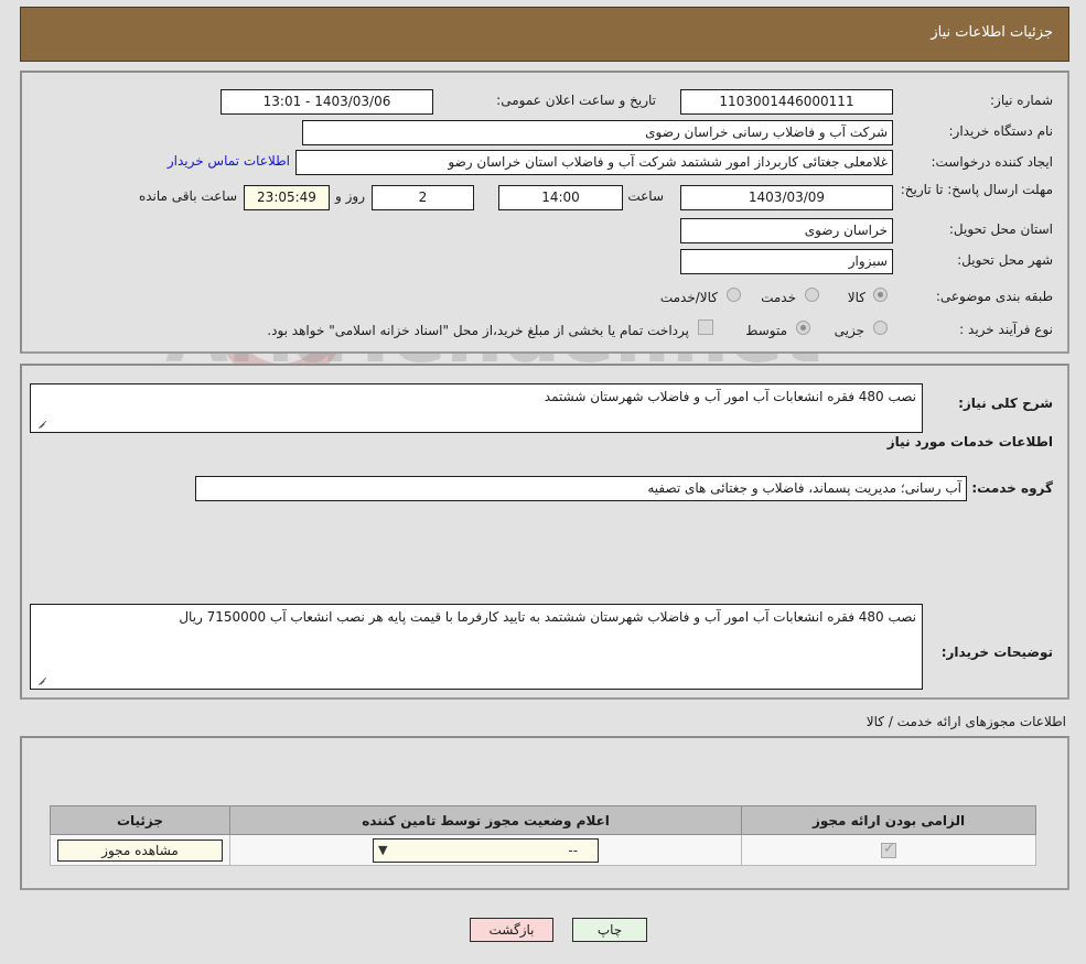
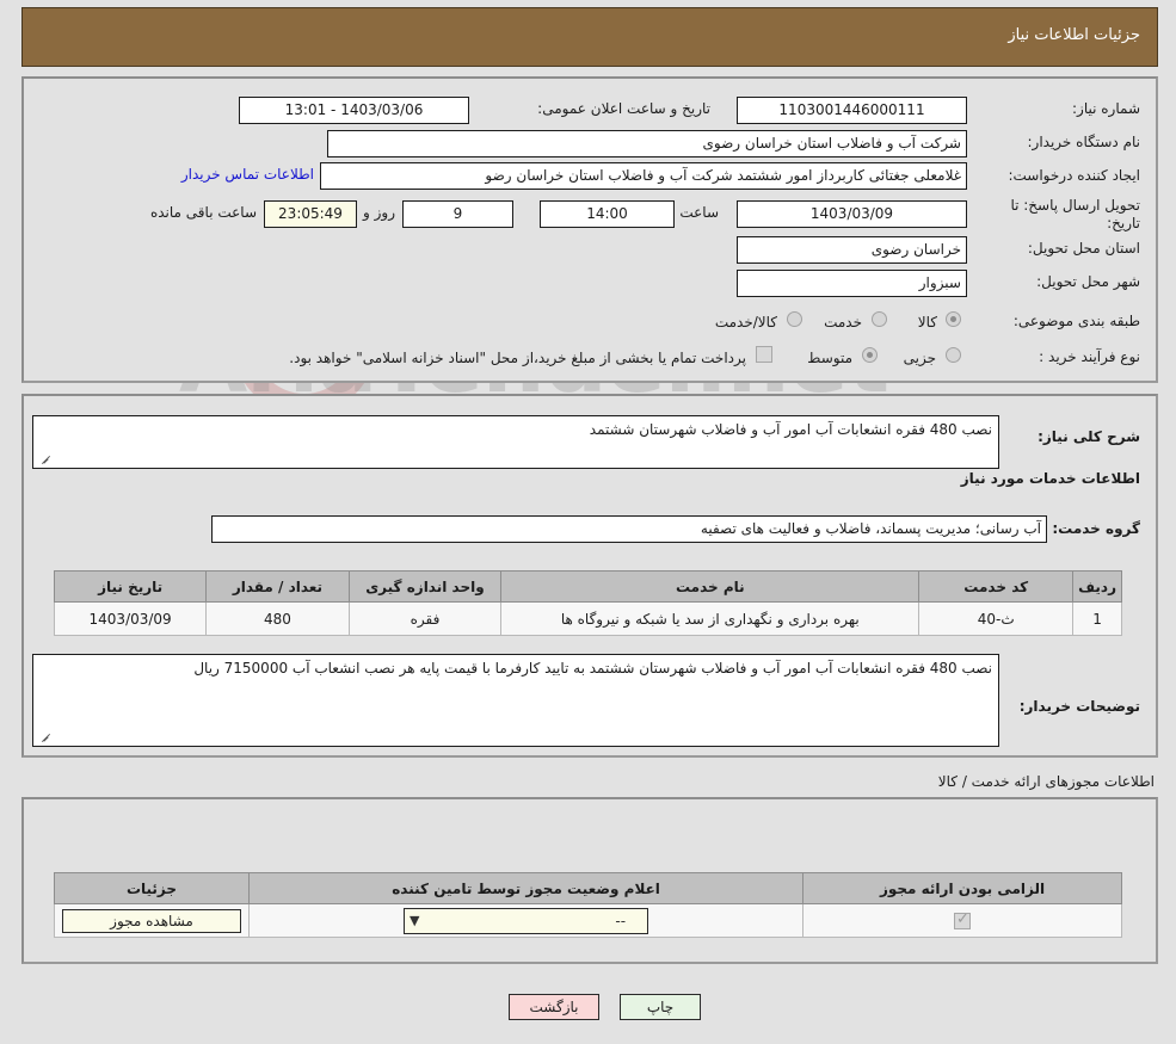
  جزئیات اطلاعات نیاز
  شماره نیاز:
  1103001446000111
  تاریخ و ساعت اعلان عمومی:
  1403/03/06 - 13:01
  نام دستگاه خریدار:
- شرکت آب و فاضلاب رسانی خراسان رضوی
+ شرکت آب و فاضلاب استان خراسان رضوی
  ایجاد کننده درخواست:
  غلامعلی جغتائی کاربرداز امور ششتمد شرکت آب و فاضلاب استان خراسان رضو
  اطلاعات تماس خریدار
- مهلت ارسال پاسخ: تا تاریخ:
+ تحویل ارسال پاسخ: تا تاریخ:
  1403/03/09
  ساعت
  14:00
- 2
+ 9
  روز و
  23:05:49
  ساعت باقی مانده
  استان محل تحویل:
  خراسان رضوی
  شهر محل تحویل:
  سبزوار
  طبقه بندی موضوعی:
  کالا
  خدمت
  کالا/خدمت
  نوع فرآیند خرید :
  جزیی
  متوسط
  پرداخت تمام یا بخشی از مبلغ خرید،از محل "اسناد خزانه اسلامی" خواهد بود.
  شرح کلی نیاز:
  نصب 480 فقره انشعابات آب امور آب و فاضلاب شهرستان ششتمد
  اطلاعات خدمات مورد نیاز
  گروه خدمت:
- آب رسانی؛ مدیریت پسماند، فاضلاب و جغتائی های تصفیه
+ آب رسانی؛ مدیریت پسماند، فاضلاب و فعالیت های تصفیه
+ ردیف	کد خدمت	نام خدمت	واحد اندازه گیری	تعداد / مقدار	تاریخ نیاز
+ 1	ث-40	بهره برداری و نگهداری از سد یا شبکه و نیروگاه ها	فقره	480	1403/03/09
  توضیحات خریدار:
  نصب 480 فقره انشعابات آب امور آب و فاضلاب شهرستان ششتمد به تایید کارفرما با قیمت پایه هر نصب انشعاب آب 7150000 ریال
  اطلاعات مجوزهای ارائه خدمت / کالا
  الزامی بودن ارائه مجوز	اعلام وضعیت مجوز توسط تامین کننده	جزئیات
  	▼ --	مشاهده مجوز
  چاپ
  بازگشت
